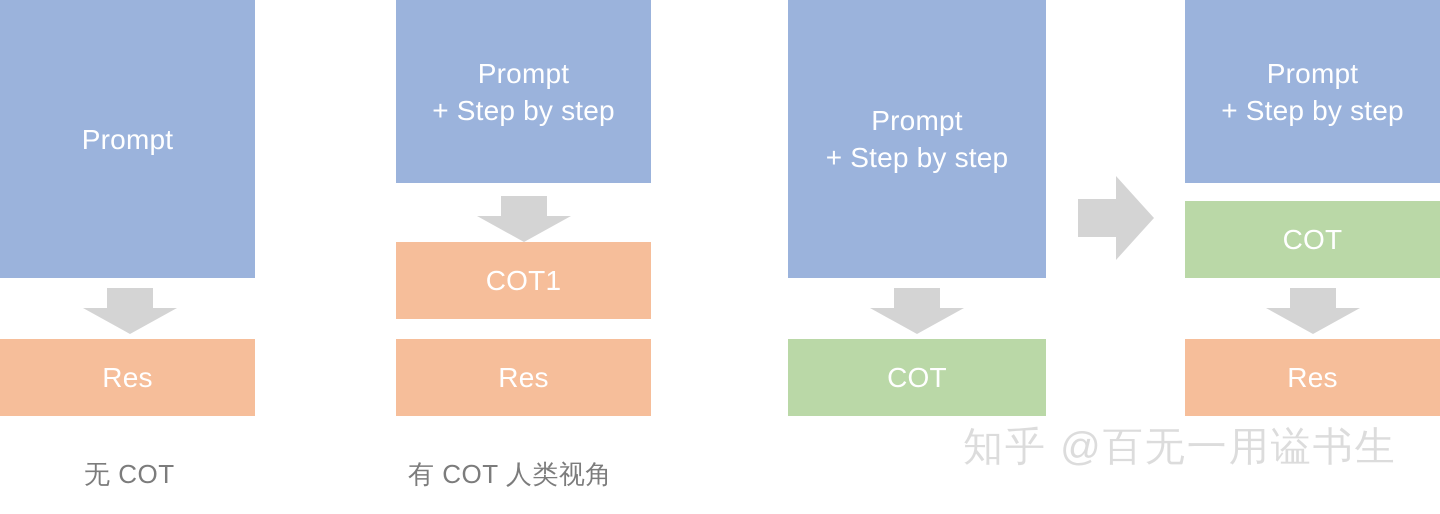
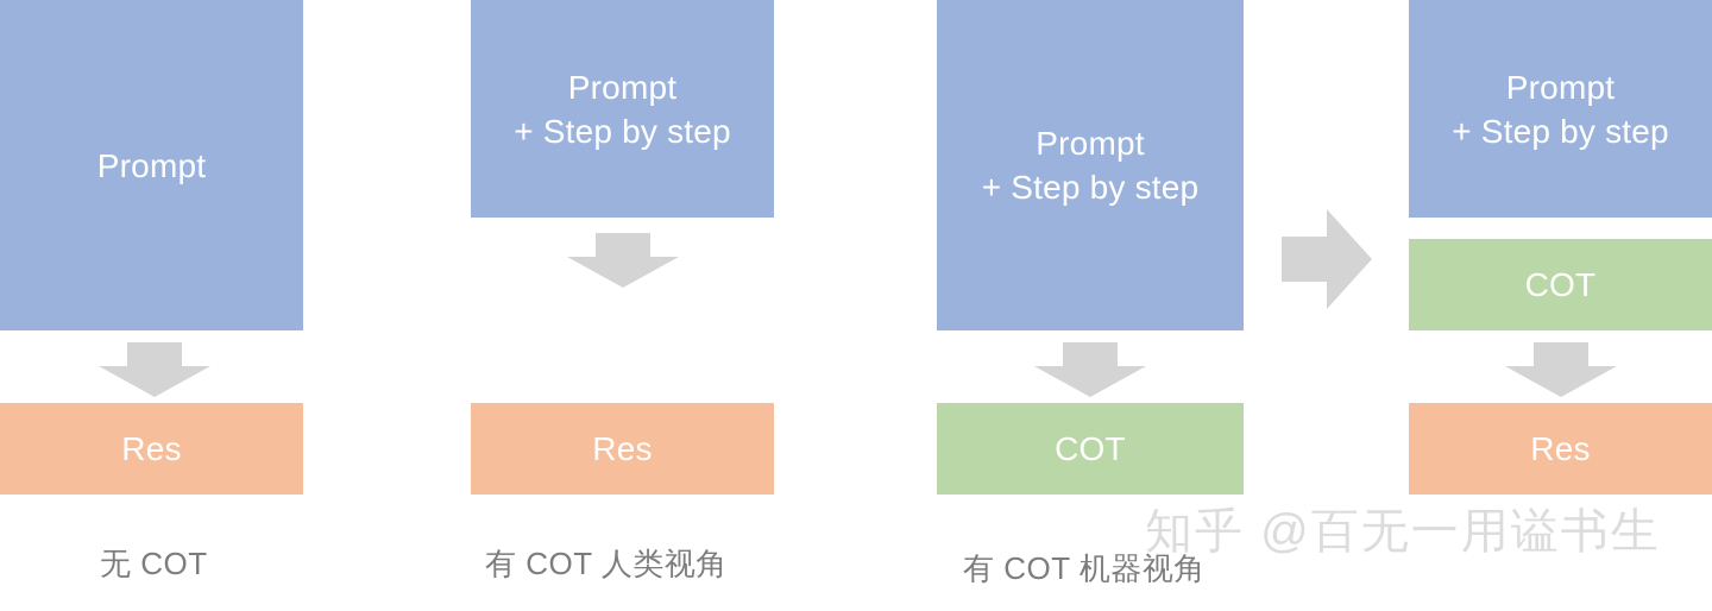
  Prompt
  Res
  无 COT
  Prompt
  + Step by step
- COT1
  Res
  有 COT 人类视角
  Prompt
  + Step by step
  COT
+ 有 COT 机器视角
  Prompt
  + Step by step
  COT
  Res
  知乎 @百无一用谥书生
